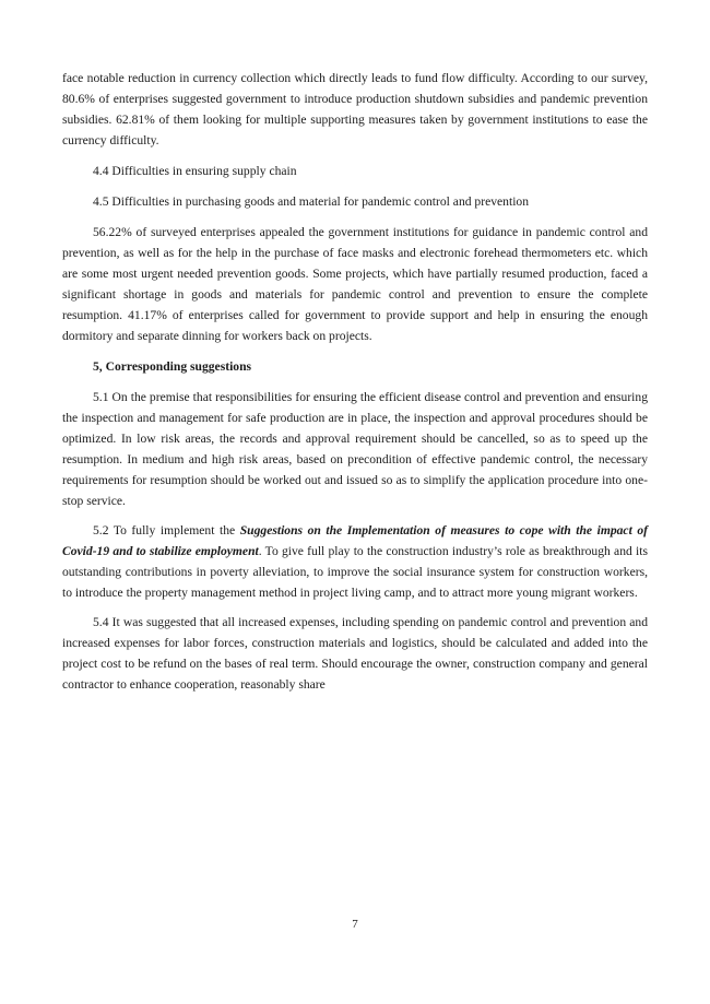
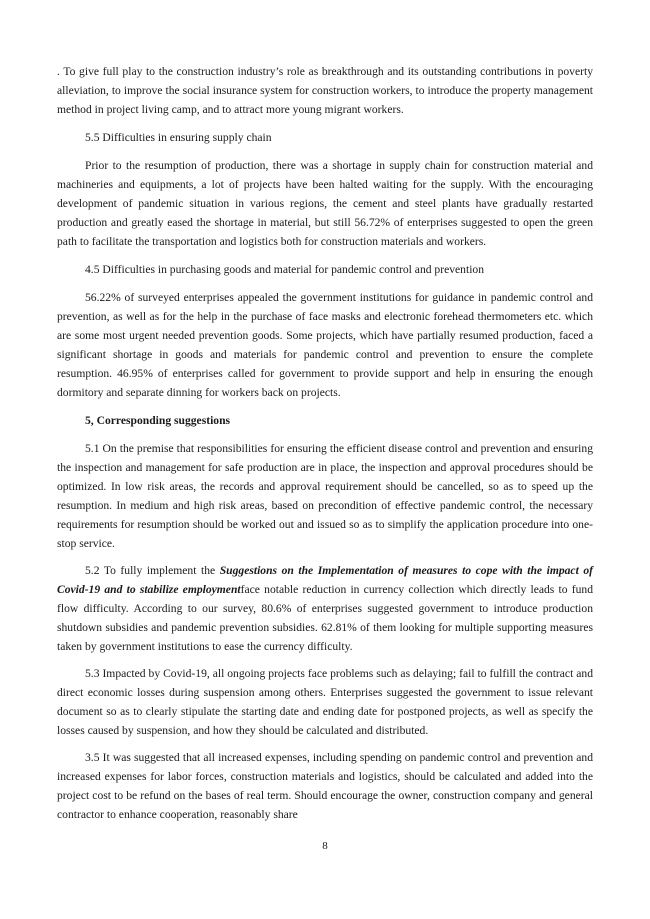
- face notable reduction in currency collection which directly leads to fund flow difficulty. According to our survey, 80.6% of enterprises suggested government to introduce production shutdown subsidies and pandemic prevention subsidies. 62.81% of them looking for multiple supporting measures taken by government institutions to ease the currency difficulty.
+ . To give full play to the construction industry’s role as breakthrough and its outstanding contributions in poverty alleviation, to improve the social insurance system for construction workers, to introduce the property management method in project living camp, and to attract more young migrant workers.
- 4.4 Difficulties in ensuring supply chain
+ 5.5 Difficulties in ensuring supply chain
+ Prior to the resumption of production, there was a shortage in supply chain for construction material and machineries and equipments, a lot of projects have been halted waiting for the supply. With the encouraging development of pandemic situation in various regions, the cement and steel plants have gradually restarted production and greatly eased the shortage in material, but still 56.72% of enterprises suggested to open the green path to facilitate the transportation and logistics both for construction materials and workers.
  4.5 Difficulties in purchasing goods and material for pandemic control and prevention
- 56.22% of surveyed enterprises appealed the government institutions for guidance in pandemic control and prevention, as well as for the help in the purchase of face masks and electronic forehead thermometers etc. which are some most urgent needed prevention goods. Some projects, which have partially resumed production, faced a significant shortage in goods and materials for pandemic control and prevention to ensure the complete resumption. 41.17% of enterprises called for government to provide support and help in ensuring the enough dormitory and separate dinning for workers back on projects.
+ 56.22% of surveyed enterprises appealed the government institutions for guidance in pandemic control and prevention, as well as for the help in the purchase of face masks and electronic forehead thermometers etc. which are some most urgent needed prevention goods. Some projects, which have partially resumed production, faced a significant shortage in goods and materials for pandemic control and prevention to ensure the complete resumption. 46.95% of enterprises called for government to provide support and help in ensuring the enough dormitory and separate dinning for workers back on projects.
  5, Corresponding suggestions
  5.1 On the premise that responsibilities for ensuring the efficient disease control and prevention and ensuring the inspection and management for safe production are in place, the inspection and approval procedures should be optimized. In low risk areas, the records and approval requirement should be cancelled, so as to speed up the resumption. In medium and high risk areas, based on precondition of effective pandemic control, the necessary requirements for resumption should be worked out and issued so as to simplify the application procedure into one-stop service.
- 5.2 To fully implement the Suggestions on the Implementation of measures to cope with the impact of Covid-19 and to stabilize employment. To give full play to the construction industry’s role as breakthrough and its outstanding contributions in poverty alleviation, to improve the social insurance system for construction workers, to introduce the property management method in project living camp, and to attract more young migrant workers.
+ 5.2 To fully implement the Suggestions on the Implementation of measures to cope with the impact of Covid-19 and to stabilize employmentface notable reduction in currency collection which directly leads to fund flow difficulty. According to our survey, 80.6% of enterprises suggested government to introduce production shutdown subsidies and pandemic prevention subsidies. 62.81% of them looking for multiple supporting measures taken by government institutions to ease the currency difficulty.
+ 5.3 Impacted by Covid-19, all ongoing projects face problems such as delaying; fail to fulfill the contract and direct economic losses during suspension among others. Enterprises suggested the government to issue relevant document so as to clearly stipulate the starting date and ending date for postponed projects, as well as specify the losses caused by suspension, and how they should be calculated and distributed.
- 5.4 It was suggested that all increased expenses, including spending on pandemic control and prevention and increased expenses for labor forces, construction materials and logistics, should be calculated and added into the project cost to be refund on the bases of real term. Should encourage the owner, construction company and general contractor to enhance cooperation, reasonably share
+ 3.5 It was suggested that all increased expenses, including spending on pandemic control and prevention and increased expenses for labor forces, construction materials and logistics, should be calculated and added into the project cost to be refund on the bases of real term. Should encourage the owner, construction company and general contractor to enhance cooperation, reasonably share
- 7
+ 8
